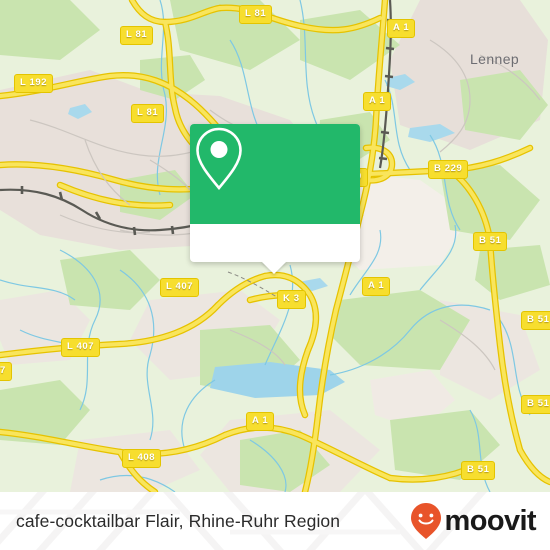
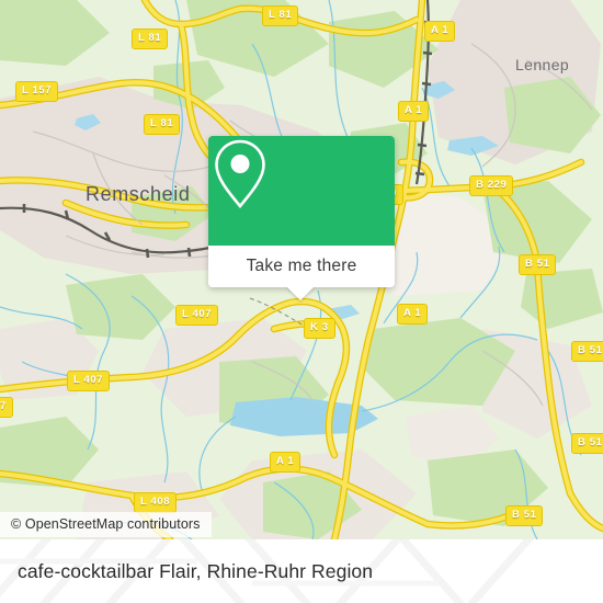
+ Remscheid
  Lennep
  L 81
  L 81
  A 1
- L 192
+ L 157
  L 81
  A 1
  B 229
  B 51
  L 407
  K 3
  A 1
  L 407
  7
  B 51
  A 1
  B 51
  L 408
  B 51
+ Take me there
+ © OpenStreetMap contributors
  cafe-cocktailbar Flair, Rhine-Ruhr Region
- moovit
